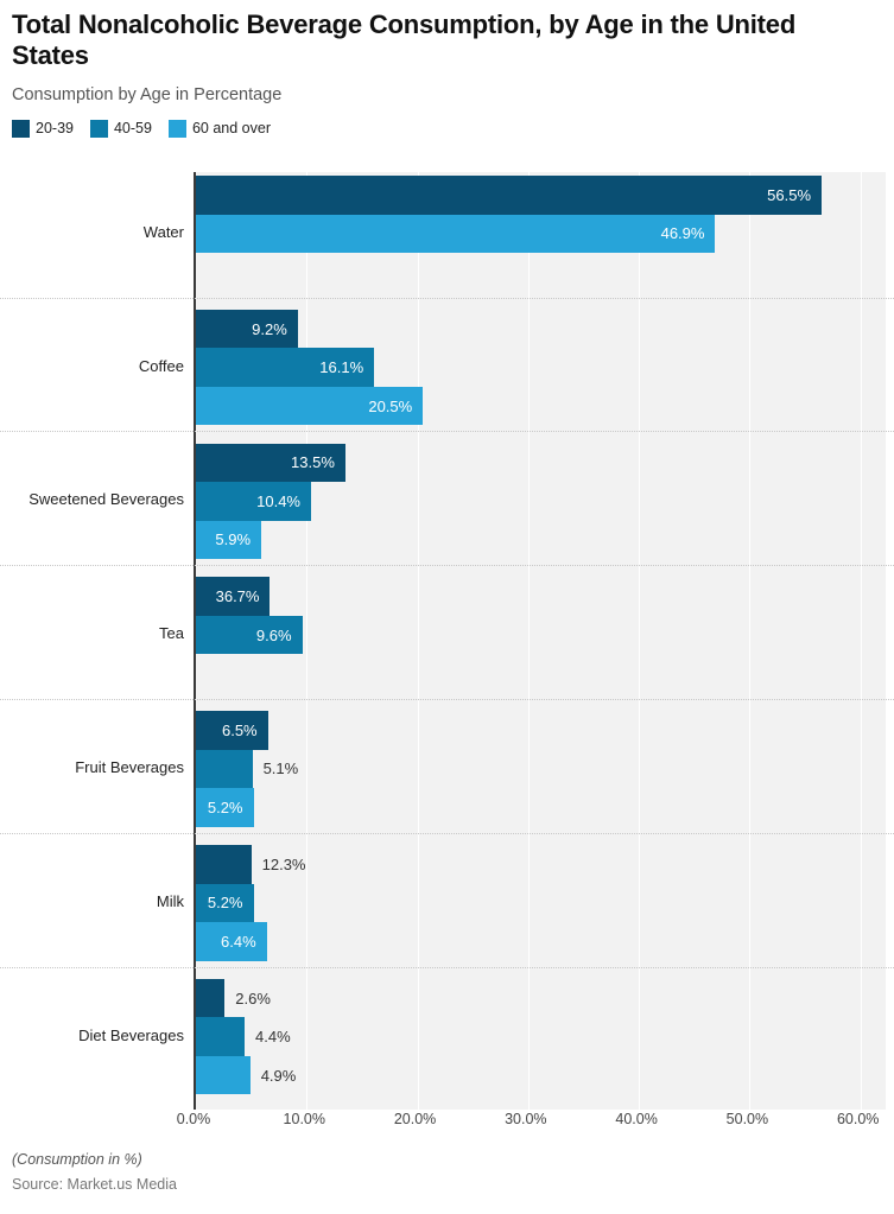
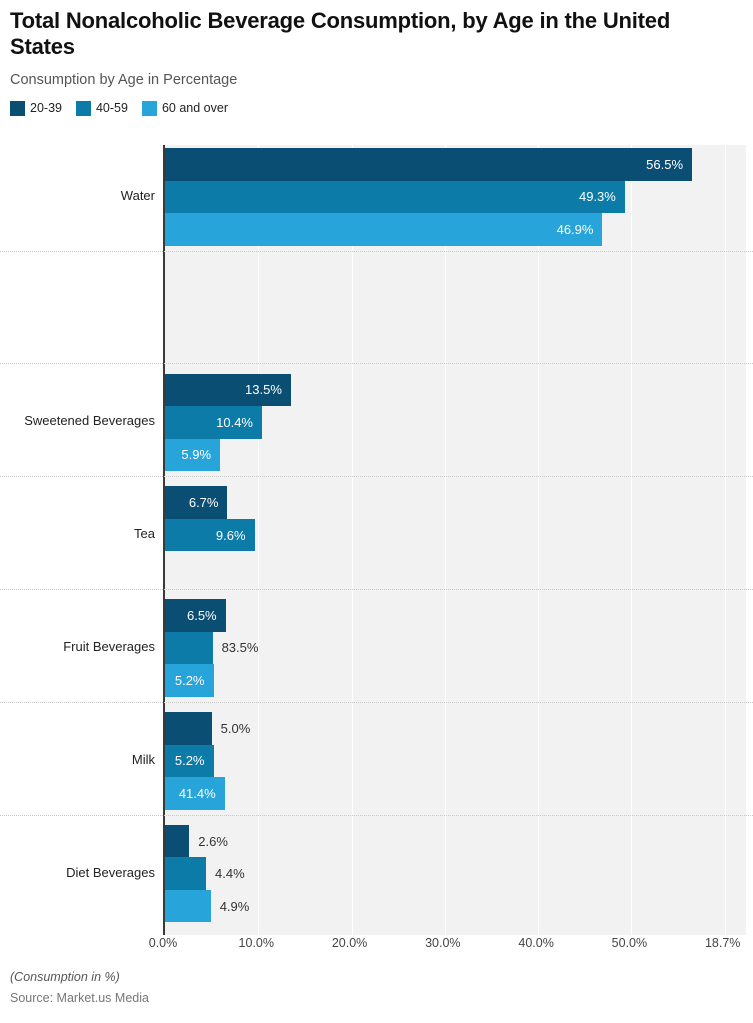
  Total Nonalcoholic Beverage Consumption, by Age in the United States
  Consumption by Age in Percentage
  20-39
  40-59
  60 and over
  Water
  56.5%
+ 49.3%
  46.9%
- Coffee
- 9.2%
- 16.1%
- 20.5%
  Sweetened Beverages
  13.5%
  10.4%
  5.9%
  Tea
- 36.7%
+ 6.7%
  9.6%
  Fruit Beverages
  6.5%
- 5.1%
+ 83.5%
  5.2%
  Milk
- 12.3%
+ 5.0%
  5.2%
- 6.4%
+ 41.4%
  Diet Beverages
  2.6%
  4.4%
  4.9%
  0.0%
  10.0%
  20.0%
  30.0%
  40.0%
  50.0%
- 60.0%
+ 18.7%
  (Consumption in %)
  Source: Market.us Media
